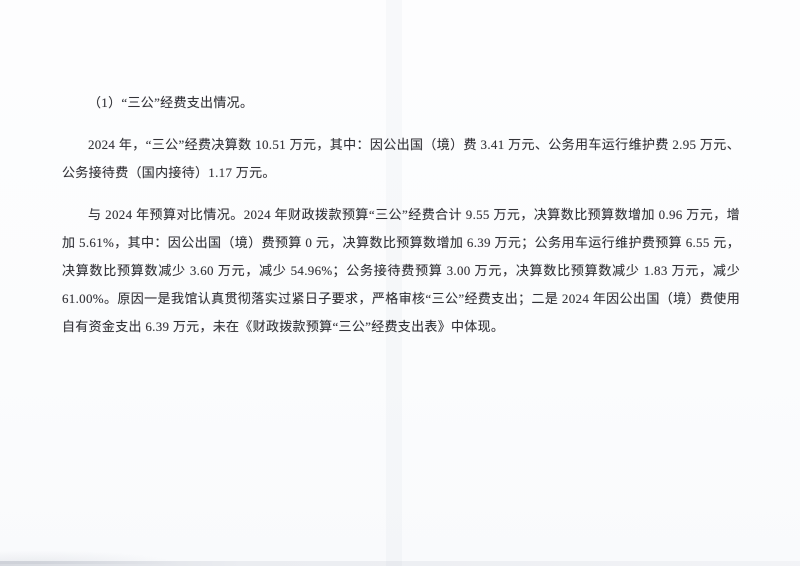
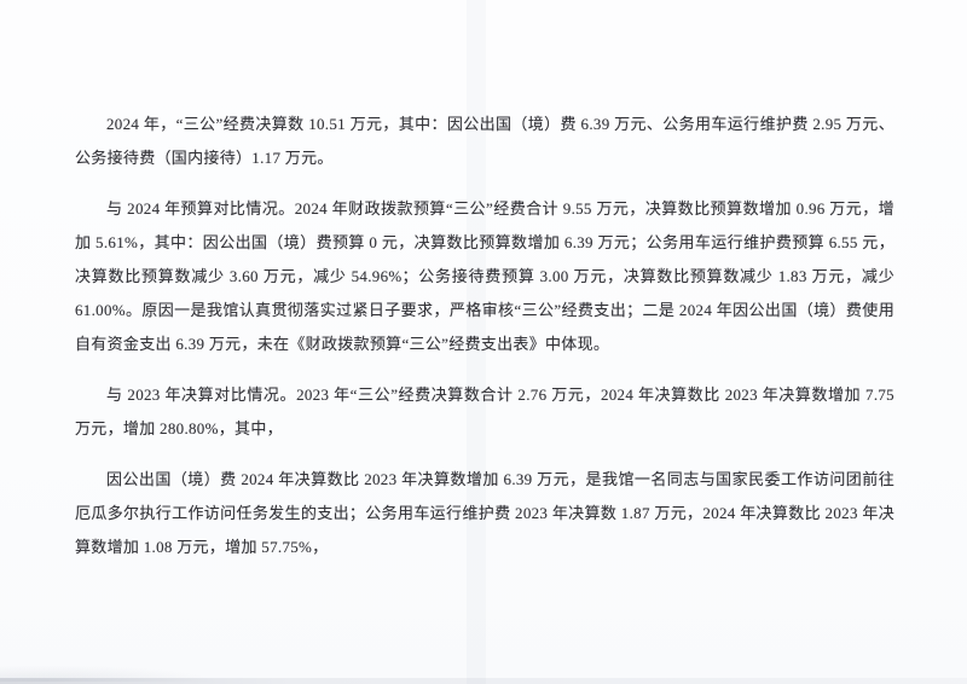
- （1）“三公”经费支出情况。
- 2024 年，“三公”经费决算数 10.51 万元，其中：因公出国（境）费 3.41 万元、公务用车运行维护费 2.95 万元、公务接待费（国内接待）1.17 万元。
+ 2024 年，“三公”经费决算数 10.51 万元，其中：因公出国（境）费 6.39 万元、公务用车运行维护费 2.95 万元、公务接待费（国内接待）1.17 万元。
  与 2024 年预算对比情况。2024 年财政拨款预算“三公”经费合计 9.55 万元，决算数比预算数增加 0.96 万元，增加 5.61%，其中：因公出国（境）费预算 0 元，决算数比预算数增加 6.39 万元；公务用车运行维护费预算 6.55 元，决算数比预算数减少 3.60 万元，减少 54.96%；公务接待费预算 3.00 万元，决算数比预算数减少 1.83 万元，减少 61.00%。原因一是我馆认真贯彻落实过紧日子要求，严格审核“三公”经费支出；二是 2024 年因公出国（境）费使用自有资金支出 6.39 万元，未在《财政拨款预算“三公”经费支出表》中体现。
+ 与 2023 年决算对比情况。2023 年“三公”经费决算数合计 2.76 万元，2024 年决算数比 2023 年决算数增加 7.75 万元，增加 280.80%，其中，
+ 因公出国（境）费 2024 年决算数比 2023 年决算数增加 6.39 万元，是我馆一名同志与国家民委工作访问团前往厄瓜多尔执行工作访问任务发生的支出；公务用车运行维护费 2023 年决算数 1.87 万元，2024 年决算数比 2023 年决算数增加 1.08 万元，增加 57.75%，
